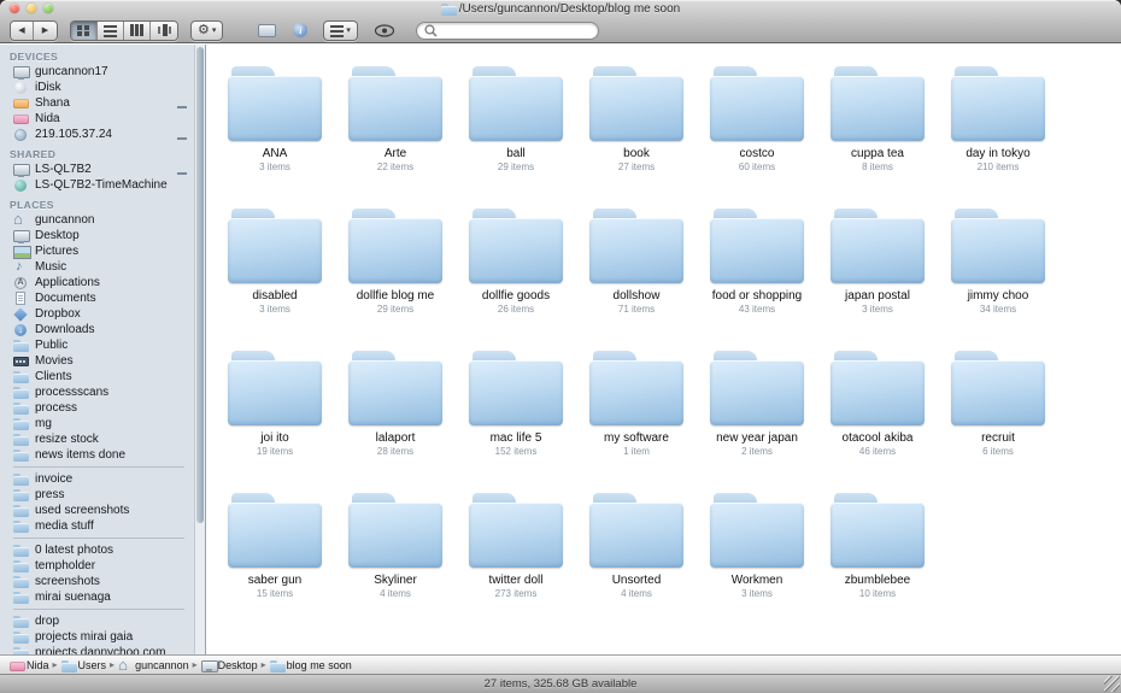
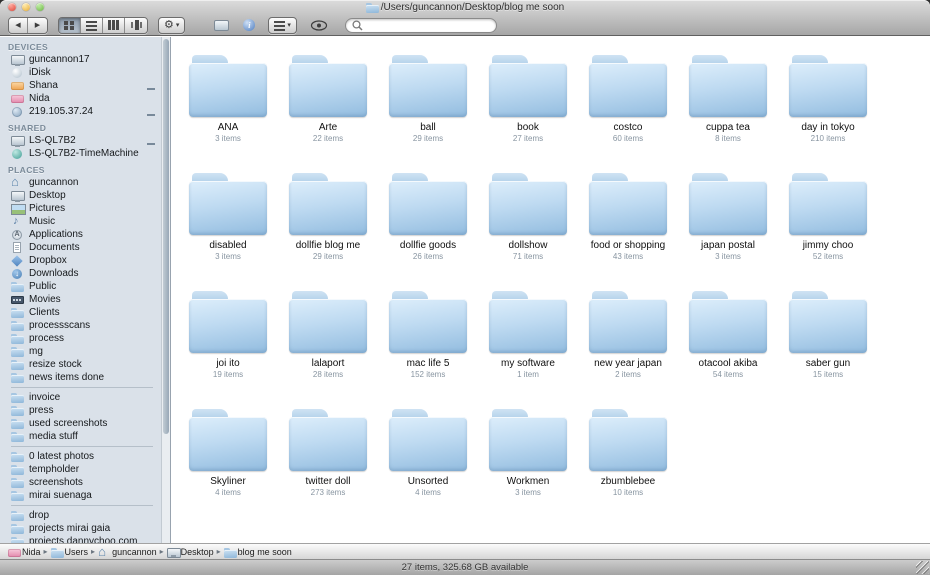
  /Users/guncannon/Desktop/blog me soon
  ⚙
  i
  DEVICES
  guncannon17
  iDisk
  Shana
  Nida
  219.105.37.24
  SHARED
  LS-QL7B2
  LS-QL7B2-TimeMachine
  PLACES
  guncannon
  Desktop
  Pictures
  Music
  Applications
  Documents
  Dropbox
  Downloads
  Public
  Movies
  Clients
  processscans
  process
  mg
  resize stock
  news items done
  invoice
  press
  used screenshots
  media stuff
  0 latest photos
  tempholder
  screenshots
  mirai suenaga
  drop
  projects mirai gaia
  projects dannychoo.com
  ANA
  3 items
  Arte
  22 items
  ball
  29 items
  book
  27 items
  costco
  60 items
  cuppa tea
  8 items
  day in tokyo
  210 items
  disabled
  3 items
  dollfie blog me
  29 items
  dollfie goods
  26 items
  dollshow
  71 items
  food or shopping
  43 items
  japan postal
  3 items
  jimmy choo
- 34 items
+ 52 items
  joi ito
  19 items
  lalaport
  28 items
  mac life 5
  152 items
  my software
  1 item
  new year japan
  2 items
  otacool akiba
- 46 items
+ 54 items
- recruit
- 6 items
  saber gun
  15 items
  Skyliner
  4 items
  twitter doll
  273 items
  Unsorted
  4 items
  Workmen
  3 items
  zbumblebee
  10 items
  Nida
  ▸
  Users
  ▸
  guncannon
  ▸
  Desktop
  ▸
  blog me soon
  27 items, 325.68 GB available
